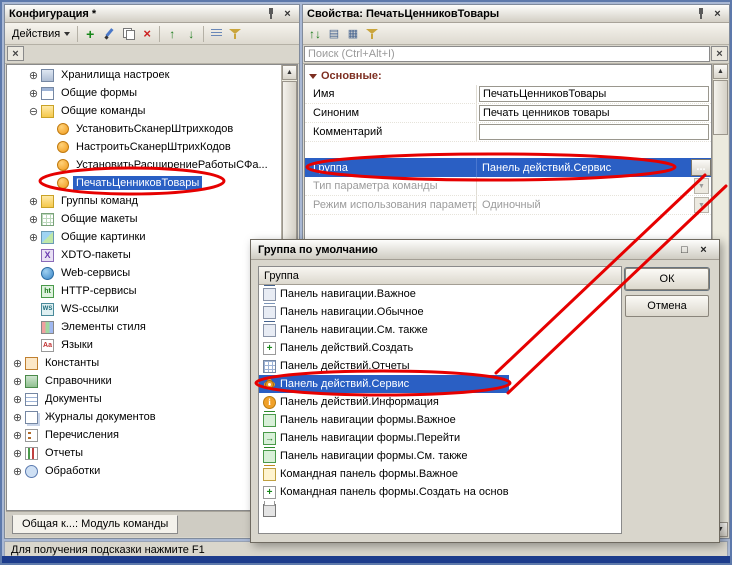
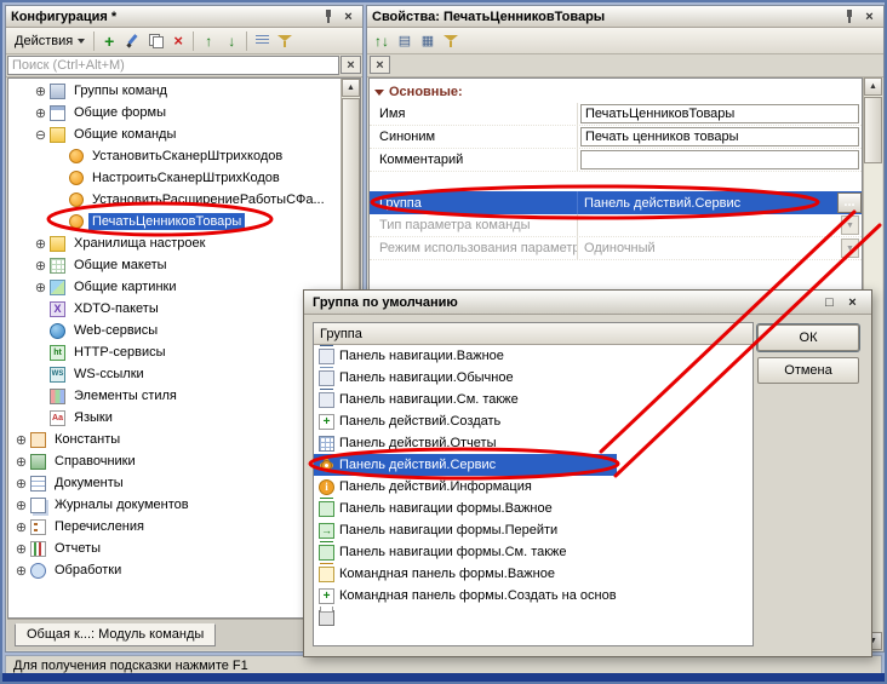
  Конфигурация *
  ×
  Действия
  +
  ×
  ↑
  ↓
+ Поиск (Ctrl+Alt+M)
  ×
  ⊕
- Хранилища настроек
+ Группы команд
  ⊕
  Общие формы
  ⊖
  Общие команды
  УстановитьСканерШтрихкодов
  НастроитьСканерШтрихКодов
  УстановитьРасширениеРаботыСФа...
  ПечатьЦенниковТовары
  ⊕
- Группы команд
+ Хранилища настроек
  ⊕
  Общие макеты
  ⊕
  Общие картинки
  XDTO-пакеты
  Web-сервисы
  HTTP-сервисы
  WS-ссылки
  Элементы стиля
  Языки
  ⊕
  Константы
  ⊕
  Справочники
  ⊕
  Документы
  ⊕
  Журналы документов
  ⊕
  Перечисления
  ⊕
  Отчеты
  ⊕
  Обработки
  Общая к...: Модуль команды
  Свойства: ПечатьЦенниковТовары
  ×
  ↑
  ↓
  ▤
  ▦
- Поиск (Ctrl+Alt+I)
  ×
  Основные:
  Имя
  ПечатьЦенниковТовары
  Синоним
  Печать ценников товары
  Комментарий
  Группа
  Панель действий.Сервис
  ...
  Тип параметра команды
  Режим использования параметр
  Одиночный
  Группа по умолчанию
  □
  ×
  Группа
  Панель навигации.Важное
  Панель навигации.Обычное
  Панель навигации.См. также
  Панель действий.Создать
  Панель действий.Отчеты
  Панель действий.Сервис
  Панель действий.Информация
  Панель навигации формы.Важное
  Панель навигации формы.Перейти
  Панель навигации формы.См. также
  Командная панель формы.Важное
  Командная панель формы.Создать на основ
  ОК
  Отмена
  Для получения подсказки нажмите F1
